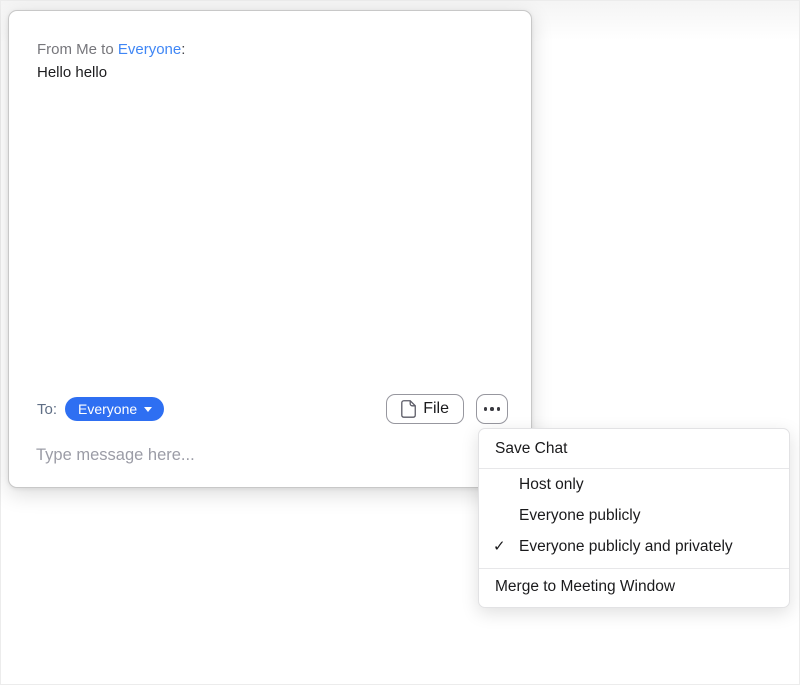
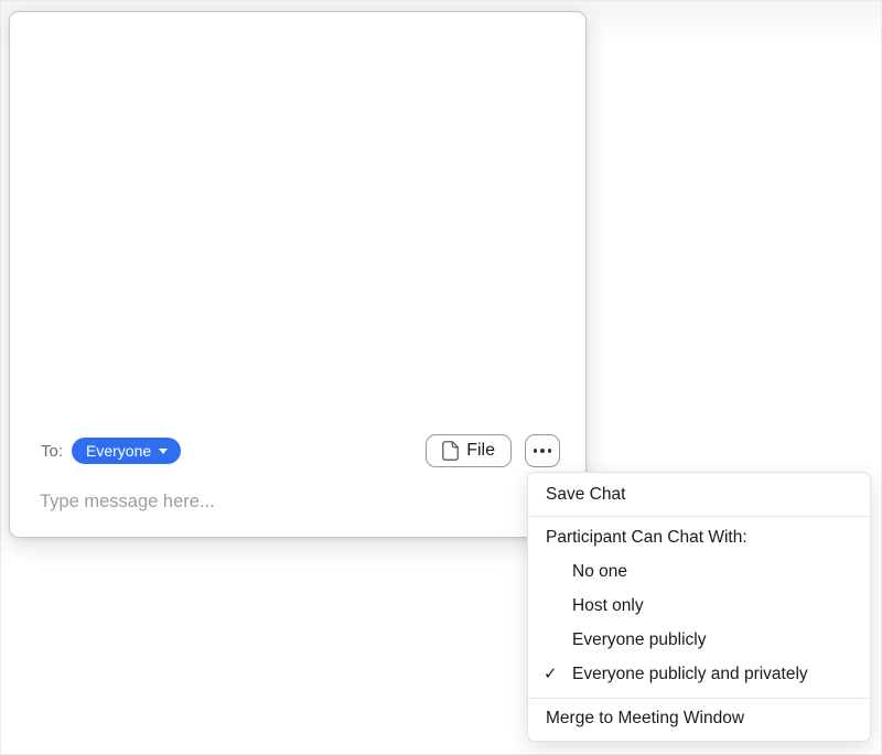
- From Me to Everyone:
- Hello hello
  To:
  Everyone
  File
  Type message here...
  Save Chat
+ Participant Can Chat With:
+ No one
  Host only
  Everyone publicly
  ✓
  Everyone publicly and privately
  Merge to Meeting Window
